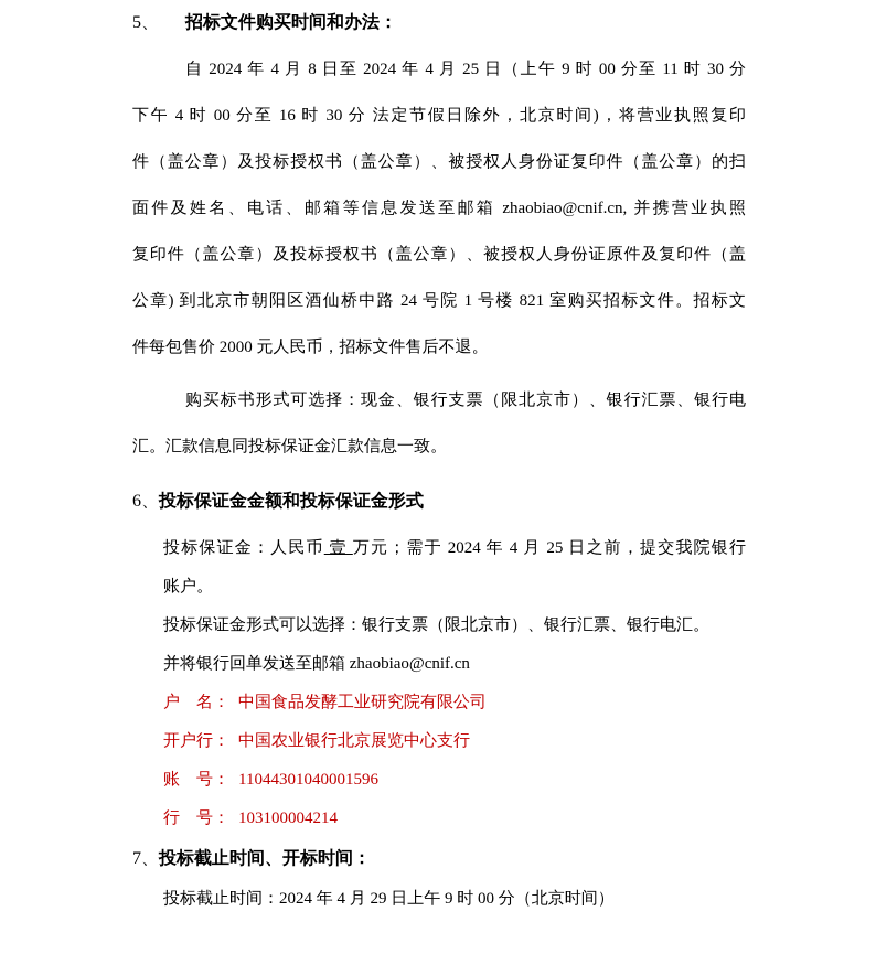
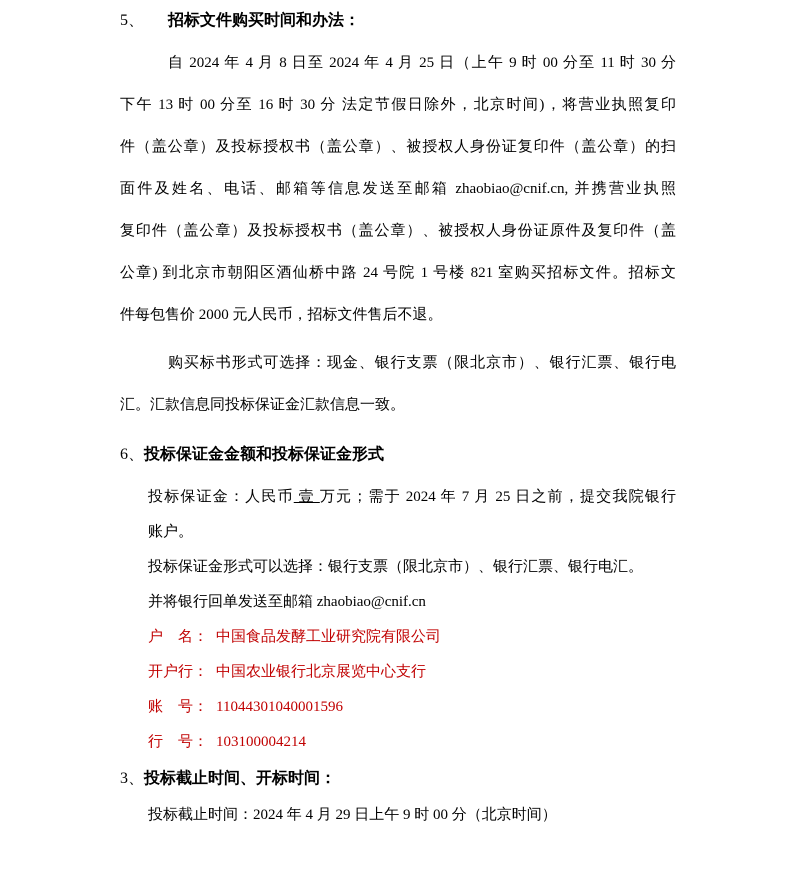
  5、 招标文件购买时间和办法：
  自 2024 年 4 月 8 日至 2024 年 4 月 25 日（上午 9 时 00 分至 11 时 30 分
- 下午 4 时 00 分至 16 时 30 分 法定节假日除外，北京时间)，将营业执照复印
+ 下午 13 时 00 分至 16 时 30 分 法定节假日除外，北京时间)，将营业执照复印
  件（盖公章）及投标授权书（盖公章）、被授权人身份证复印件（盖公章）的扫
  面件及姓名、电话、邮箱等信息发送至邮箱 zhaobiao@cnif.cn, 并携营业执照
  复印件（盖公章）及投标授权书（盖公章）、被授权人身份证原件及复印件（盖
  公章) 到北京市朝阳区酒仙桥中路 24 号院 1 号楼 821 室购买招标文件。招标文
  件每包售价 2000 元人民币，招标文件售后不退。
  购买标书形式可选择：现金、银行支票（限北京市）、银行汇票、银行电
  汇。汇款信息同投标保证金汇款信息一致。
  6、投标保证金金额和投标保证金形式
- 投标保证金：人民币 壹 万元；需于 2024 年 4 月 25 日之前，提交我院银行
+ 投标保证金：人民币 壹 万元；需于 2024 年 7 月 25 日之前，提交我院银行
  账户。
  投标保证金形式可以选择：银行支票（限北京市）、银行汇票、银行电汇。
  并将银行回单发送至邮箱 zhaobiao@cnif.cn
  户 名： 中国食品发酵工业研究院有限公司
  开户行： 中国农业银行北京展览中心支行
  账 号： 11044301040001596
  行 号： 103100004214
- 7、投标截止时间、开标时间：
+ 3、投标截止时间、开标时间：
  投标截止时间：2024 年 4 月 29 日上午 9 时 00 分（北京时间）
